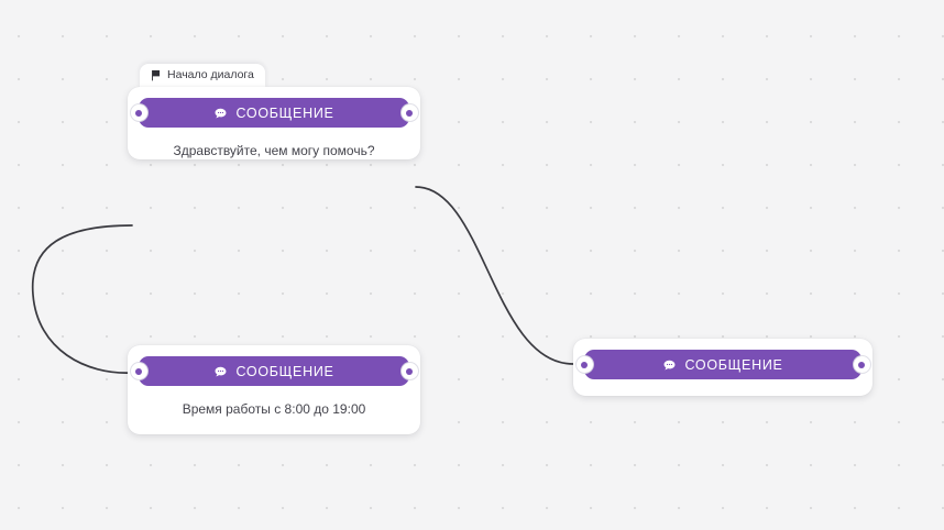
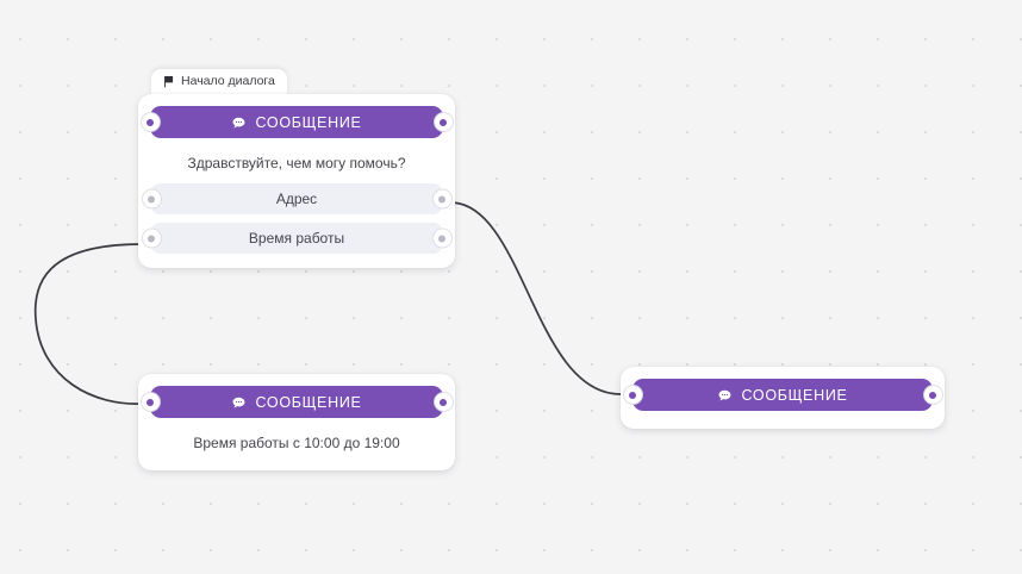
  Начало диалога
  СООБЩЕНИЕ
  Здравствуйте, чем могу помочь?
+ Адрес
+ Время работы
  СООБЩЕНИЕ
- Время работы с 8:00 до 19:00
+ Время работы с 10:00 до 19:00
  СООБЩЕНИЕ
